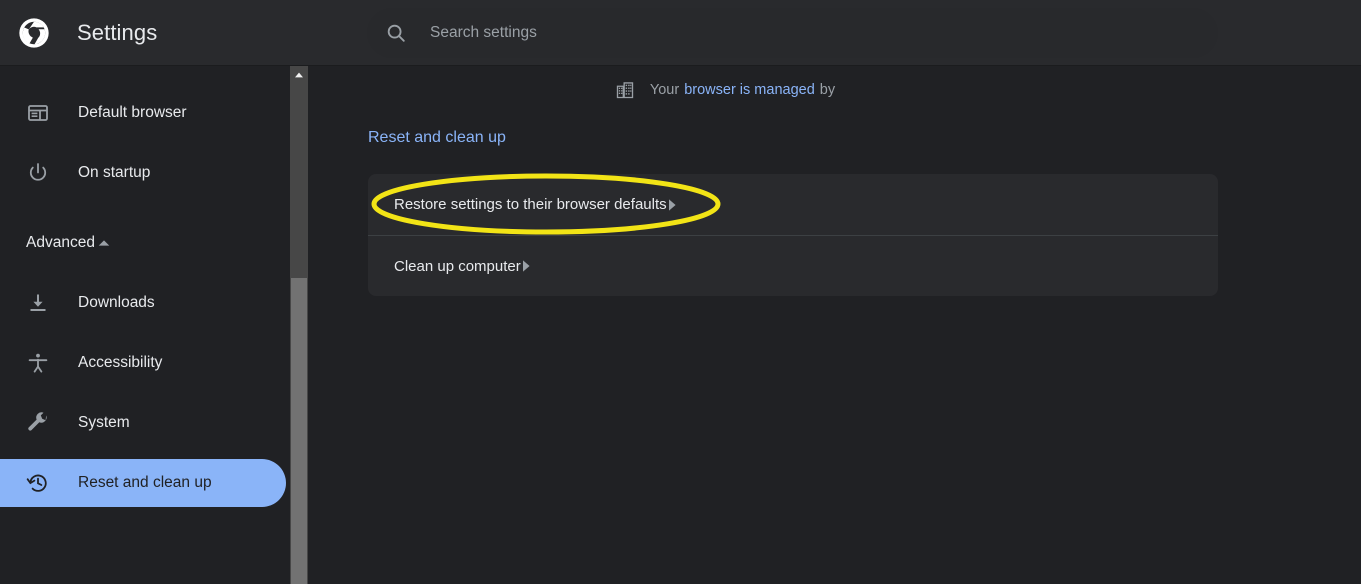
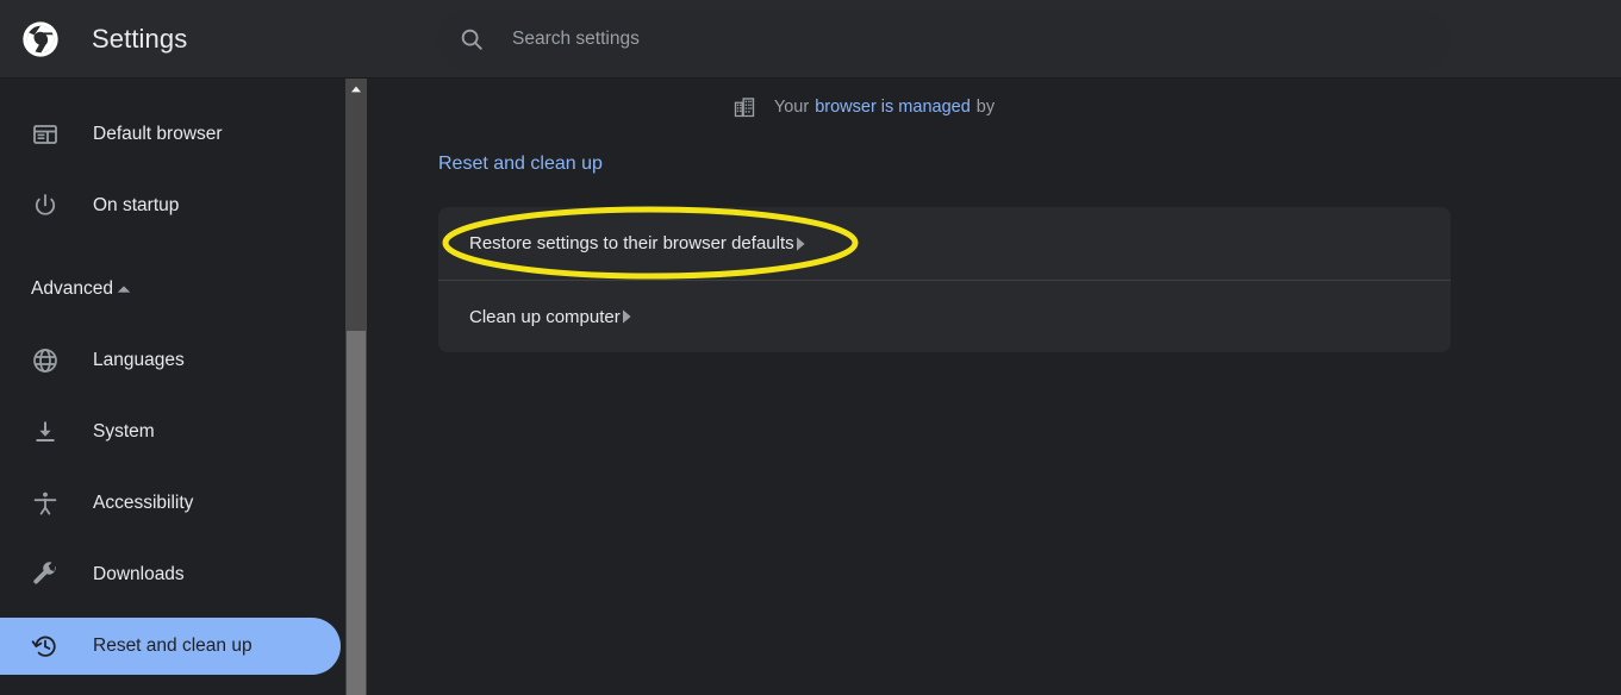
  Settings
  Search settings
  Default browser
  On startup
  Advanced
+ Languages
- Downloads
+ System
  Accessibility
- System
+ Downloads
  Reset and clean up
  Your
  browser is managed
  by
  Reset and clean up
  Restore settings to their browser defaults
  Clean up computer
